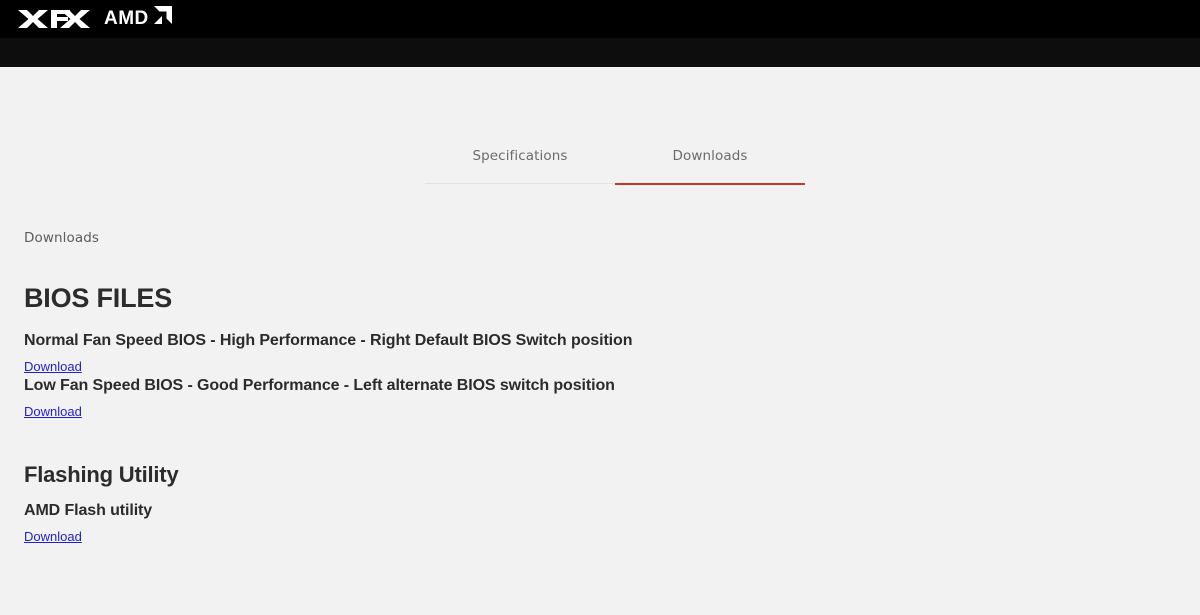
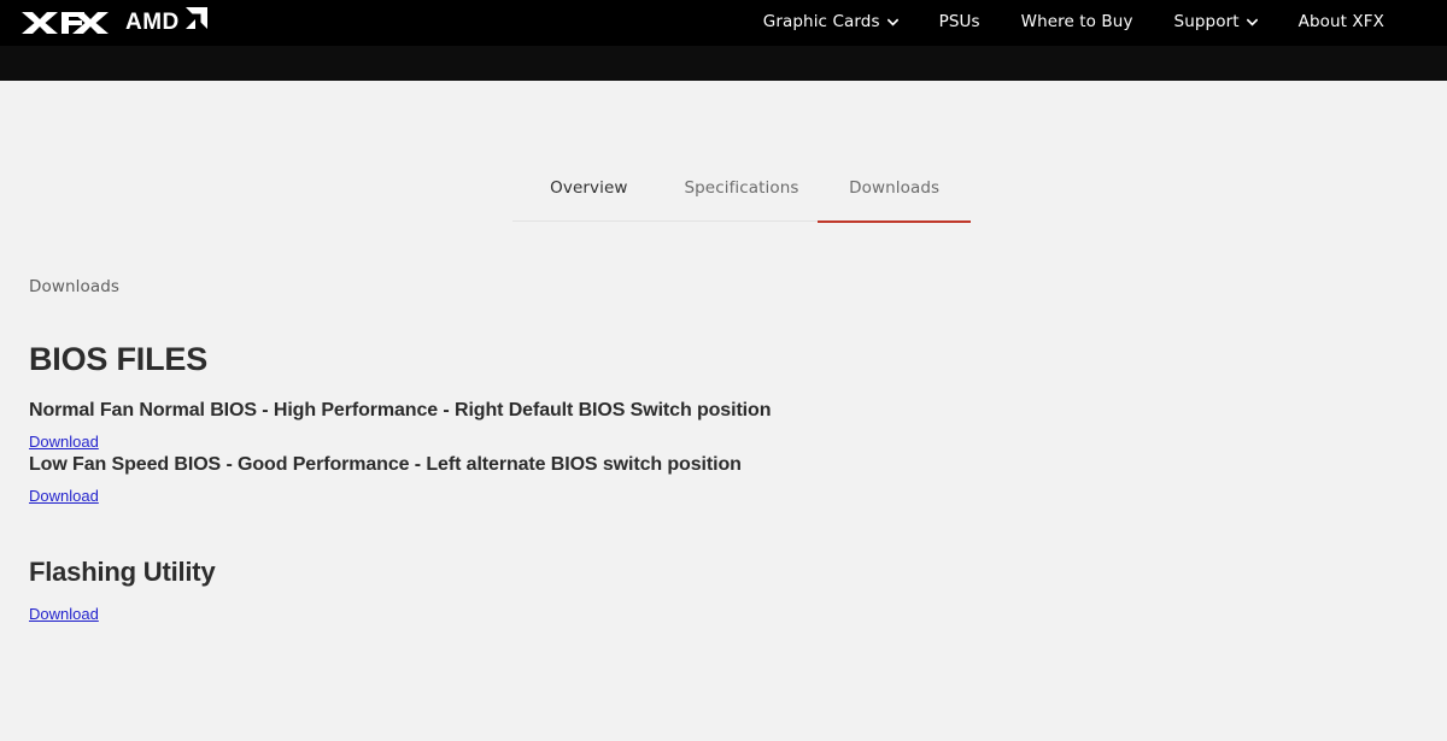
  AMD
+ Graphic Cards
+ PSUs
+ Where to Buy
+ Support
+ About XFX
+ Overview
  Specifications
  Downloads
  Downloads
  BIOS FILES
- Normal Fan Speed BIOS - High Performance - Right Default BIOS Switch position
+ Normal Fan Normal BIOS - High Performance - Right Default BIOS Switch position
  Download
  Low Fan Speed BIOS - Good Performance - Left alternate BIOS switch position
  Download
  Flashing Utility
- AMD Flash utility
  Download
